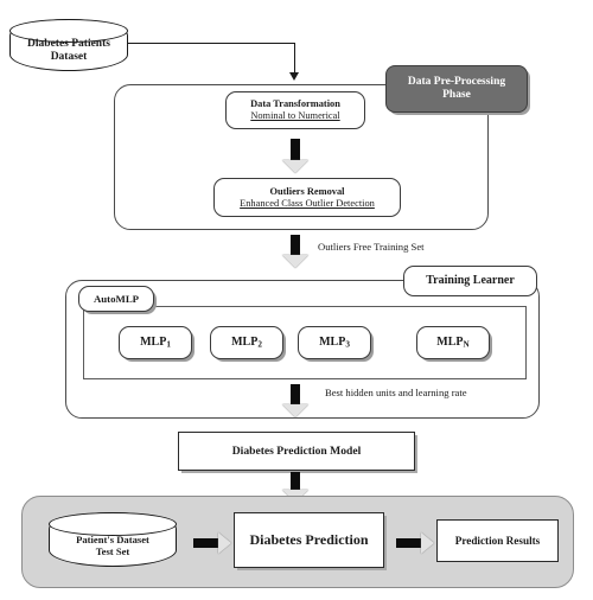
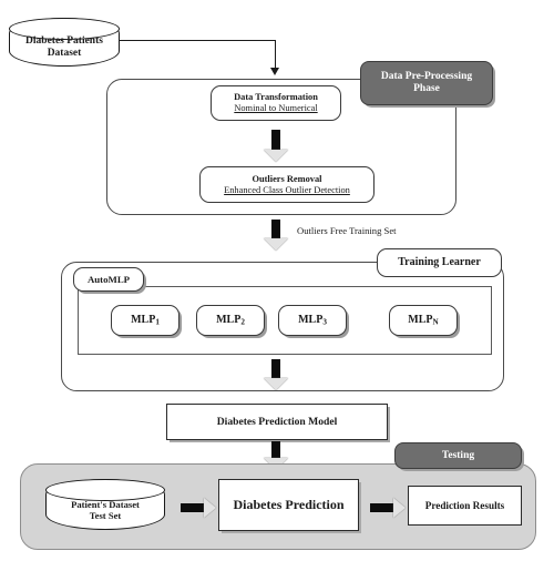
  Diabetes Patients
  Dataset
  Data Pre-Processing
  Phase
  Data Transformation
  Nominal to Numerical
  Outliers Removal
  Enhanced Class Outlier Detection
  Outliers Free Training Set
  Training Learner
  AutoMLP
  MLP1
  MLP2
  MLP3
  MLPN
- Best hidden units and learning rate
  Diabetes Prediction Model
+ Testing
  Patient's Dataset
  Test Set
  Diabetes Prediction
  Prediction Results
